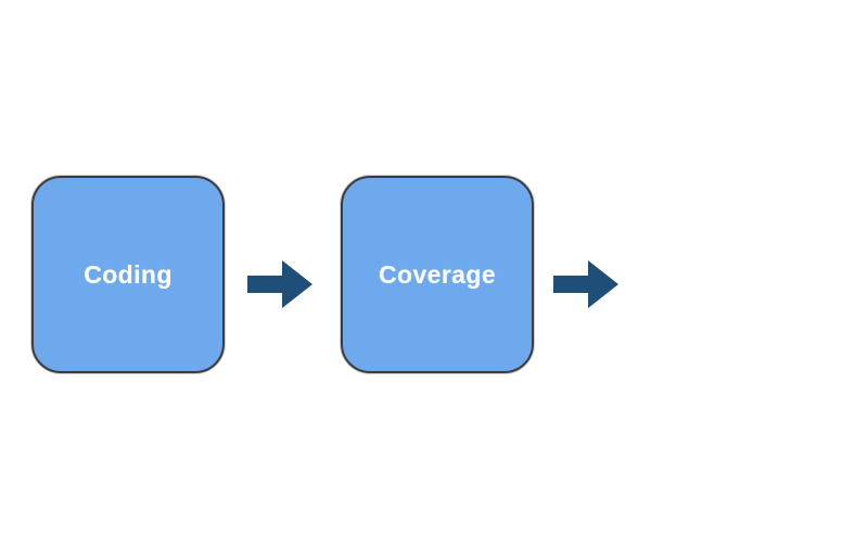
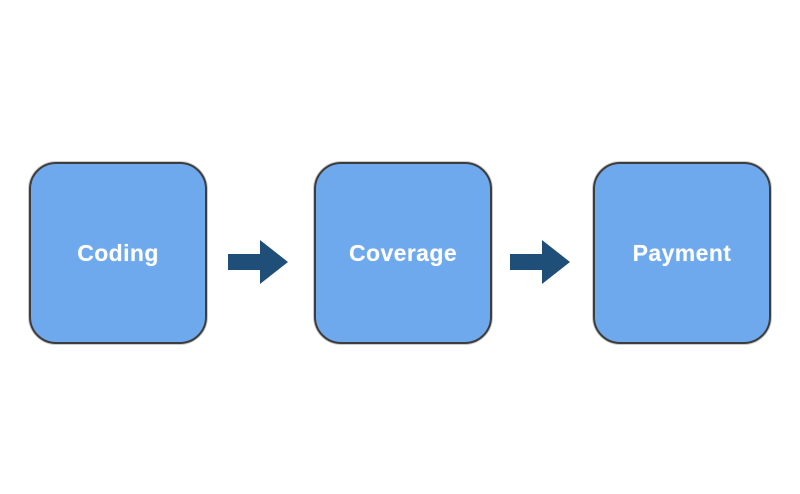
  Coding
  Coverage
+ Payment
